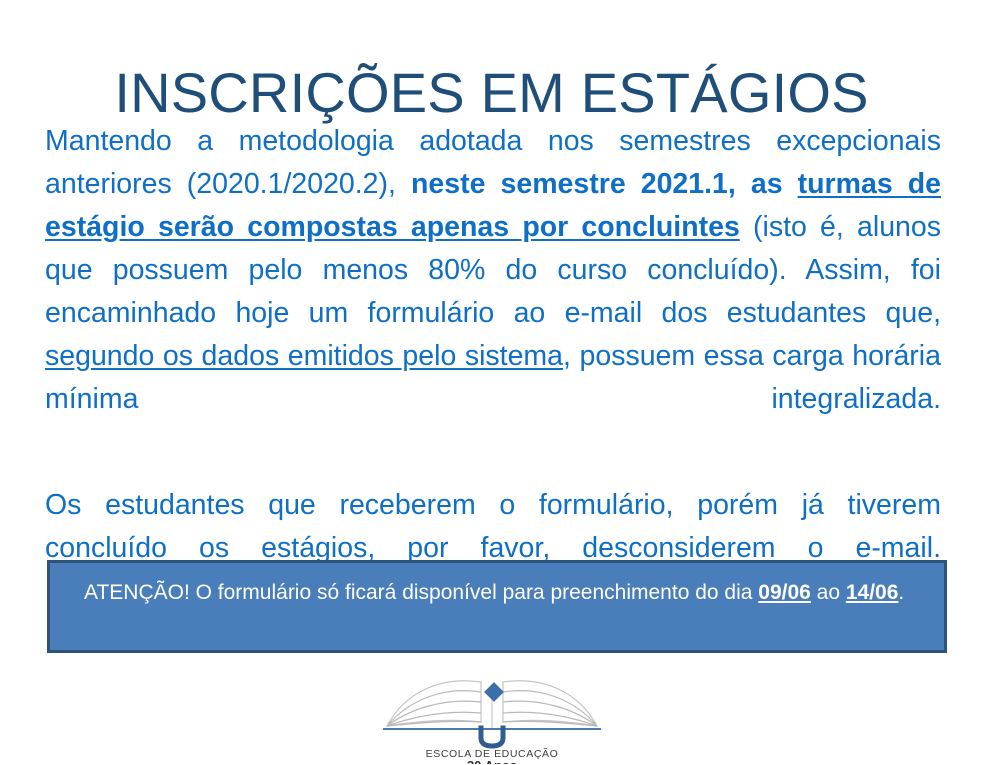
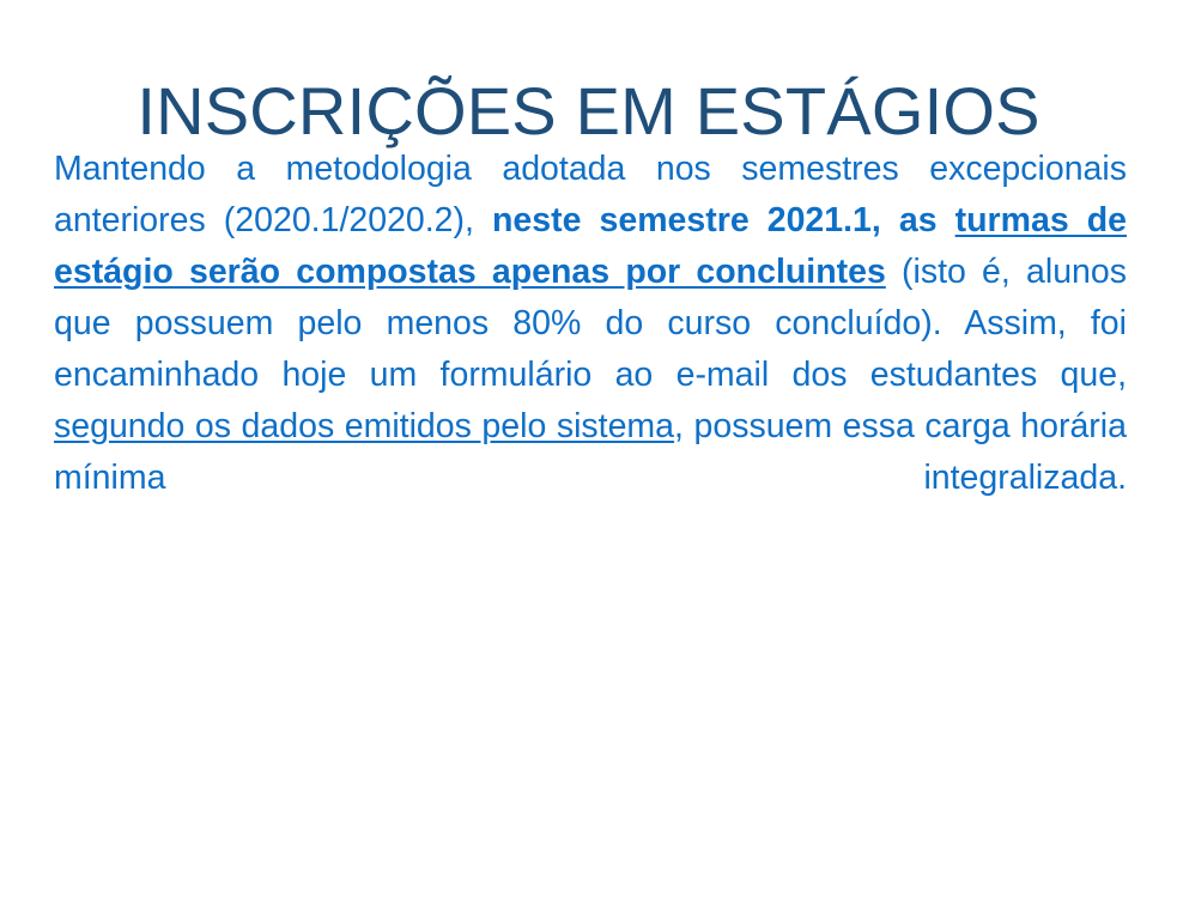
  INSCRIÇÕES EM ESTÁGIOS
  Mantendo a metodologia adotada nos semestres excepcionais anteriores (2020.1/2020.2), neste semestre 2021.1, as turmas de estágio serão compostas apenas por concluintes (isto é, alunos que possuem pelo menos 80% do curso concluído). Assim, foi encaminhado hoje um formulário ao e-mail dos estudantes que, segundo os dados emitidos pelo sistema, possuem essa carga horária mínima integralizada.
- Os estudantes que receberem o formulário, porém já tiverem concluído os estágios, por favor, desconsiderem o e-mail.
- ATENÇÃO! O formulário só ficará disponível para preenchimento do dia 09/06 ao 14/06.
- ESCOLA DE EDUCAÇÃO
